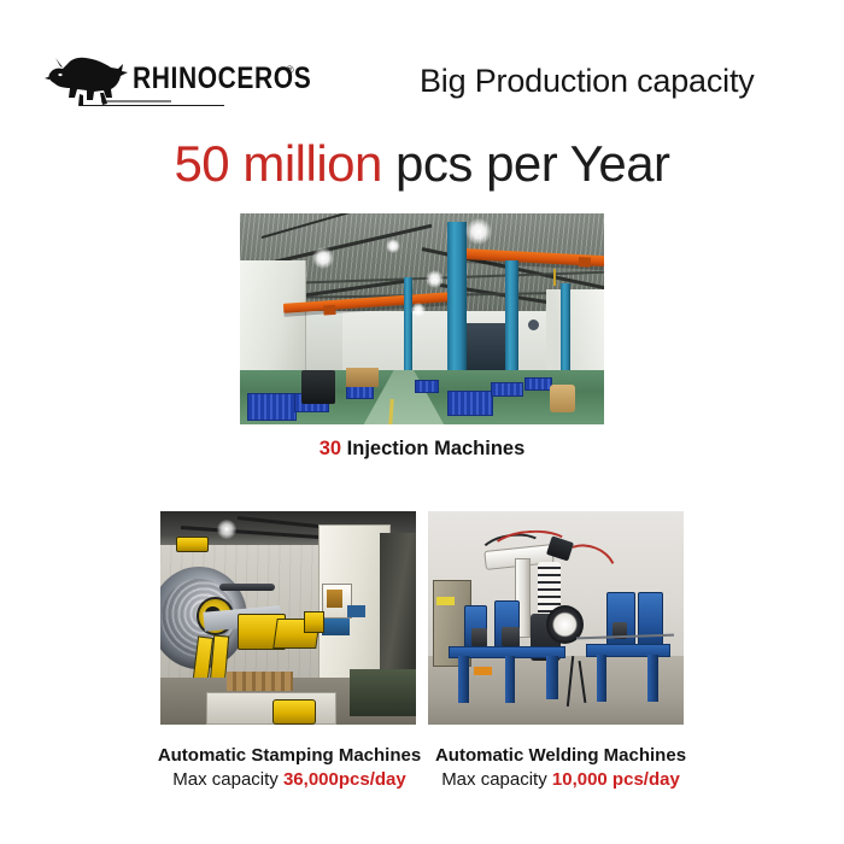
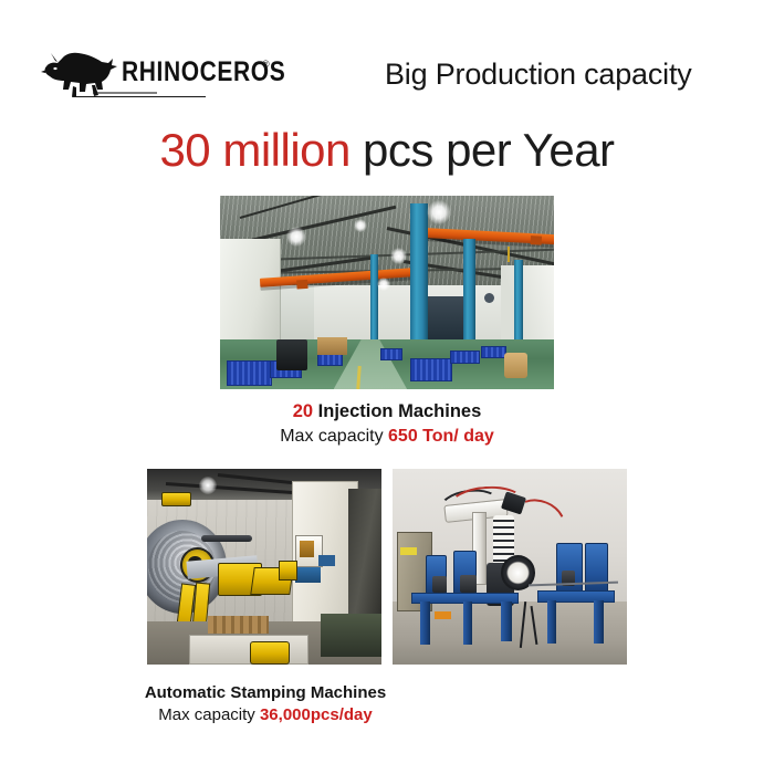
  RHINOCEROS
  ®
  Big Production capacity
- 50 million pcs per Year
+ 30 million pcs per Year
- 30 Injection Machines
+ 20 Injection Machines
+ Max capacity 650 Ton/ day
  Automatic Stamping Machines
  Max capacity 36,000pcs/day
- Automatic Welding Machines
- Max capacity 10,000 pcs/day
